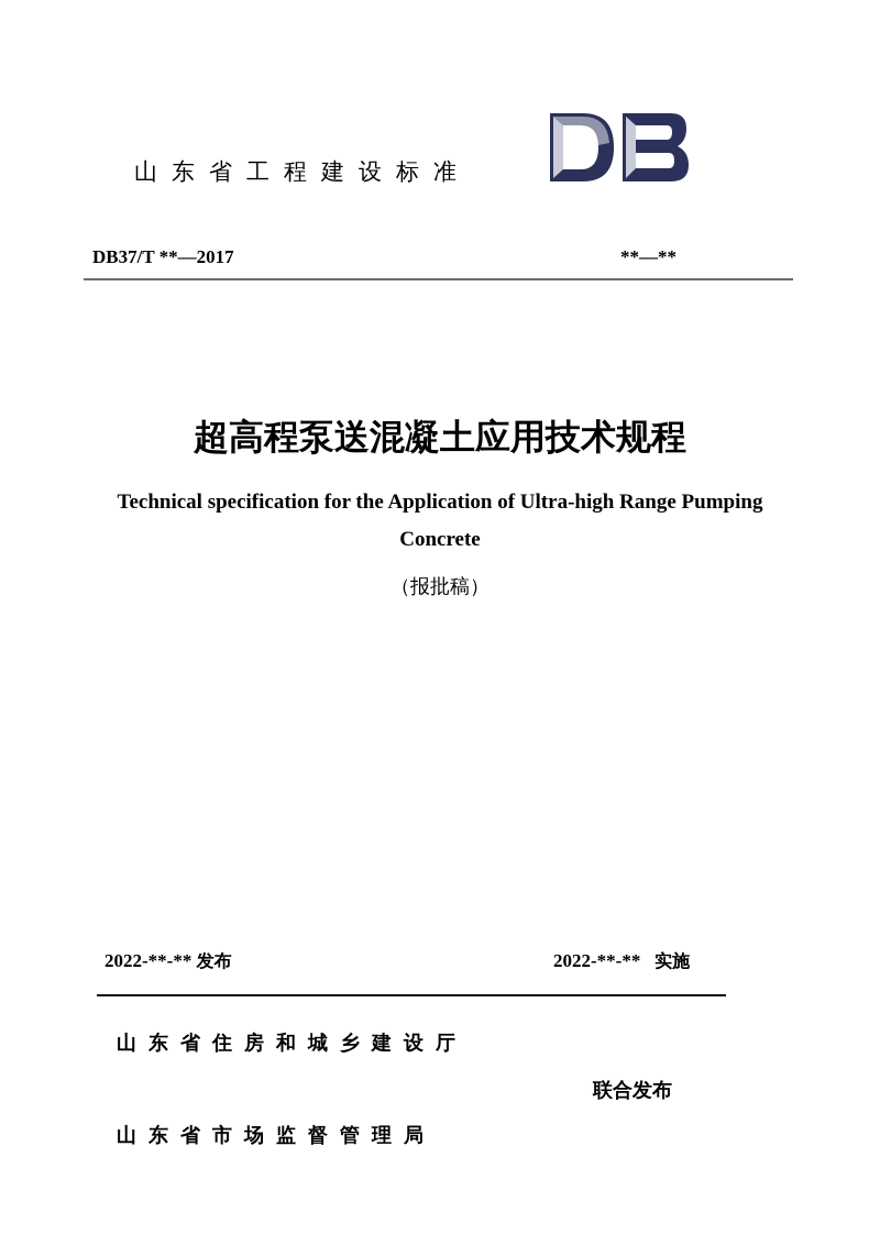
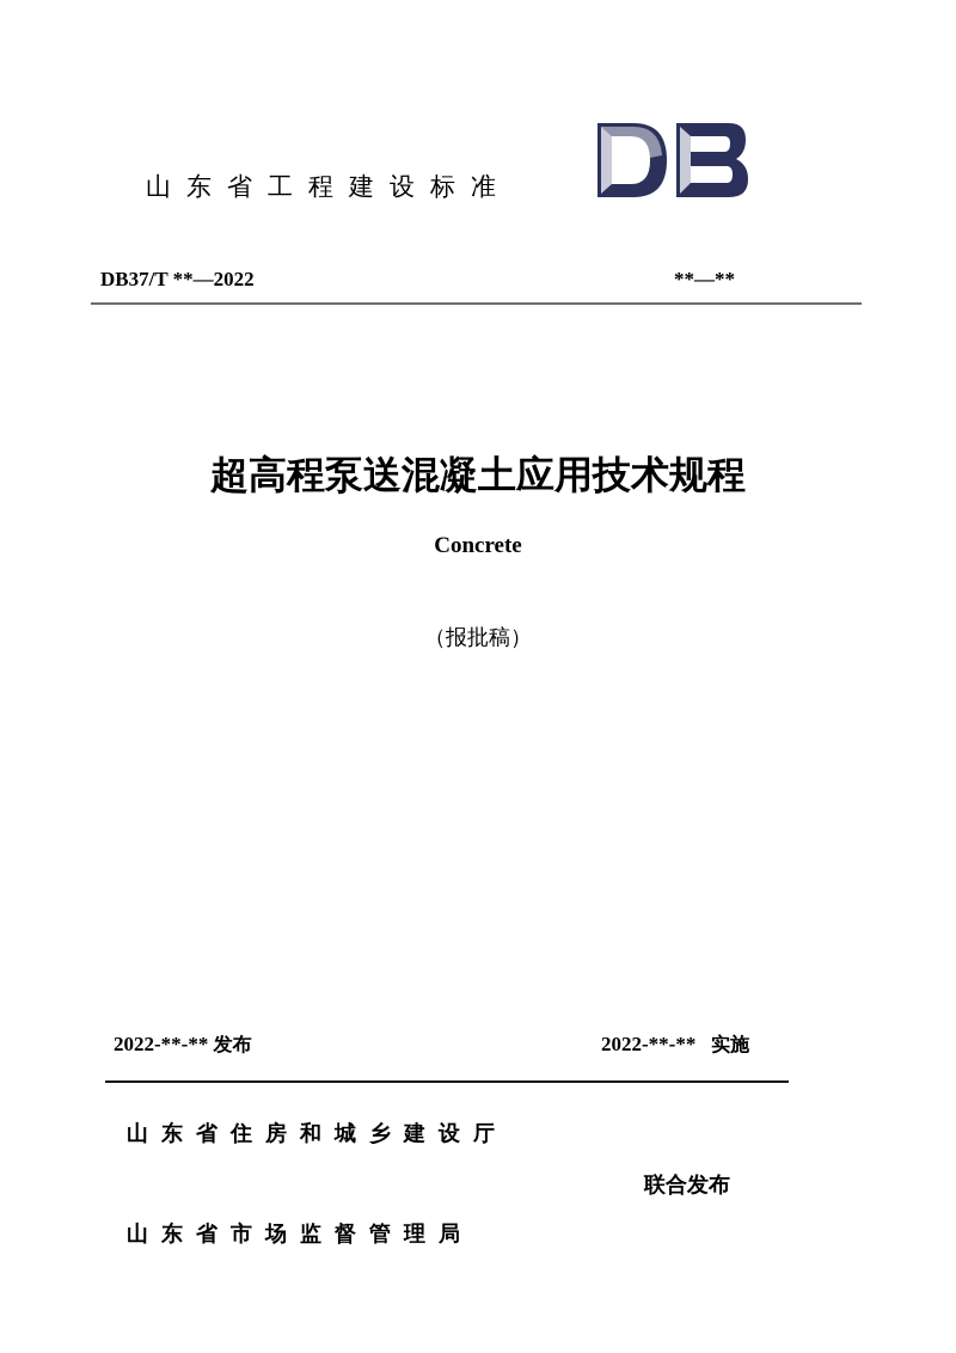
  山东省工程建设标准
- DB37/T **—2017
+ DB37/T **—2022
  **—**
  超高程泵送混凝土应用技术规程
- Technical specification for the Application of Ultra-high Range Pumping
  Concrete
  （报批稿）
  2022-**-** 发布
  2022-**-** 实施
  山东省住房和城乡建设厅
  联合发布
  山东省市场监督管理局
